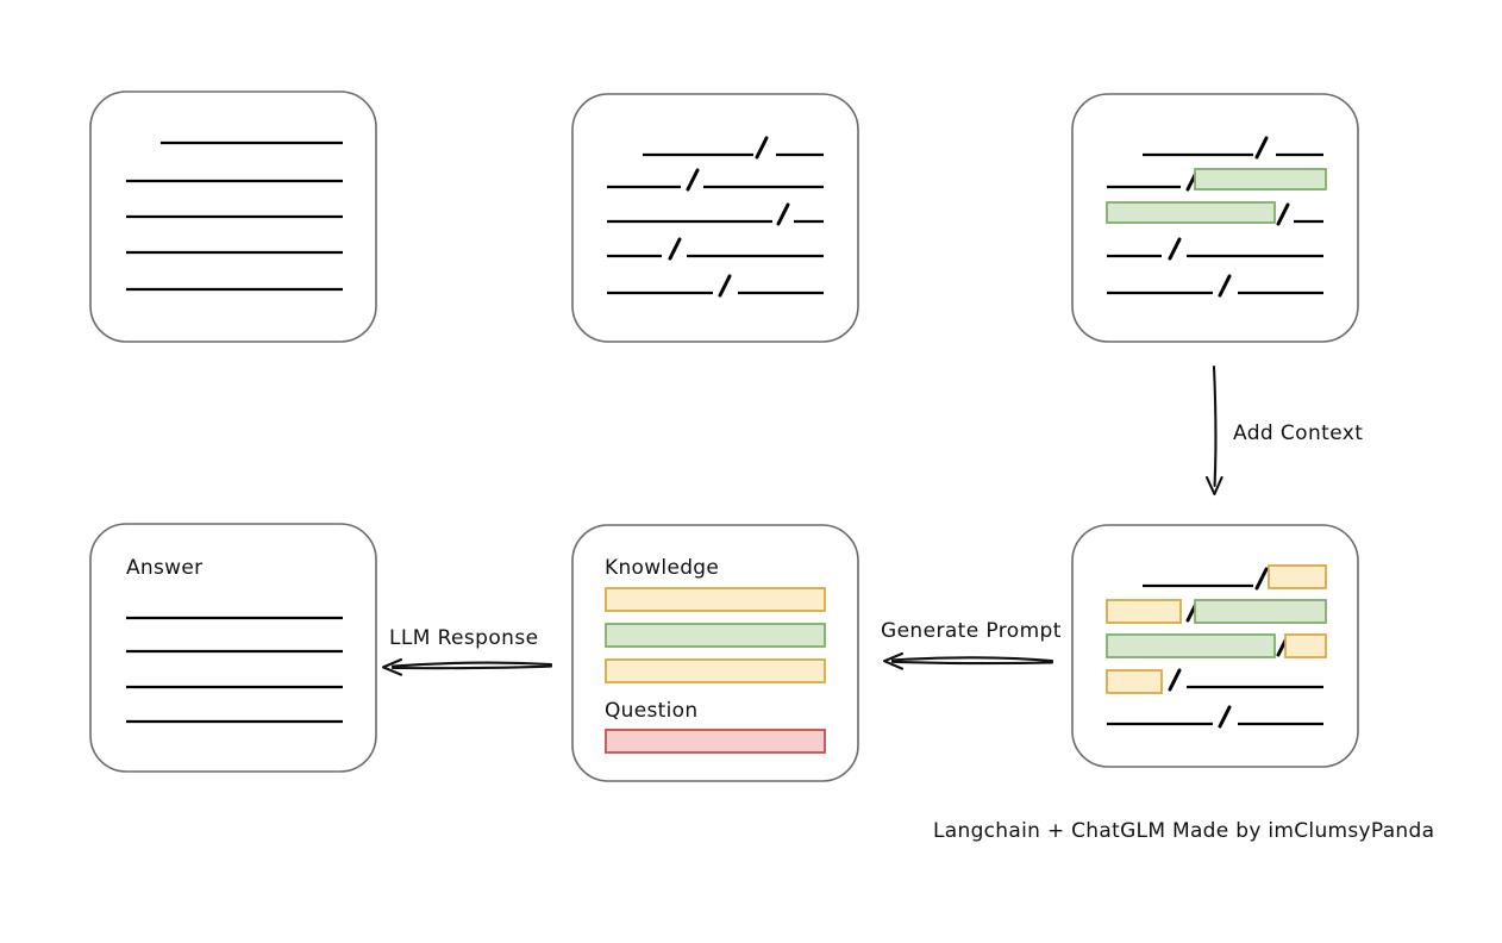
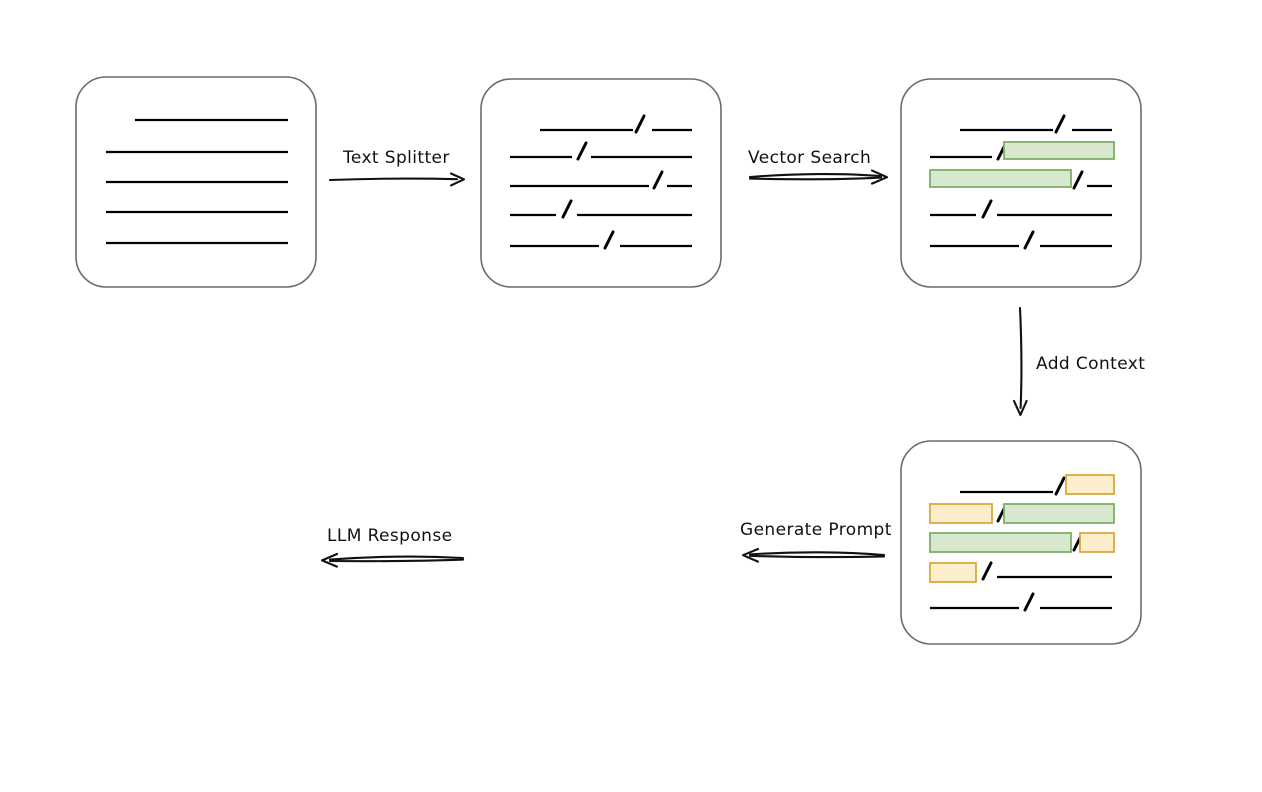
+ Text Splitter
+ Vector Search
  Add Context
  Generate Prompt
- Knowledge
- Question
  LLM Response
- Answer
- Langchain + ChatGLM Made by imClumsyPanda
